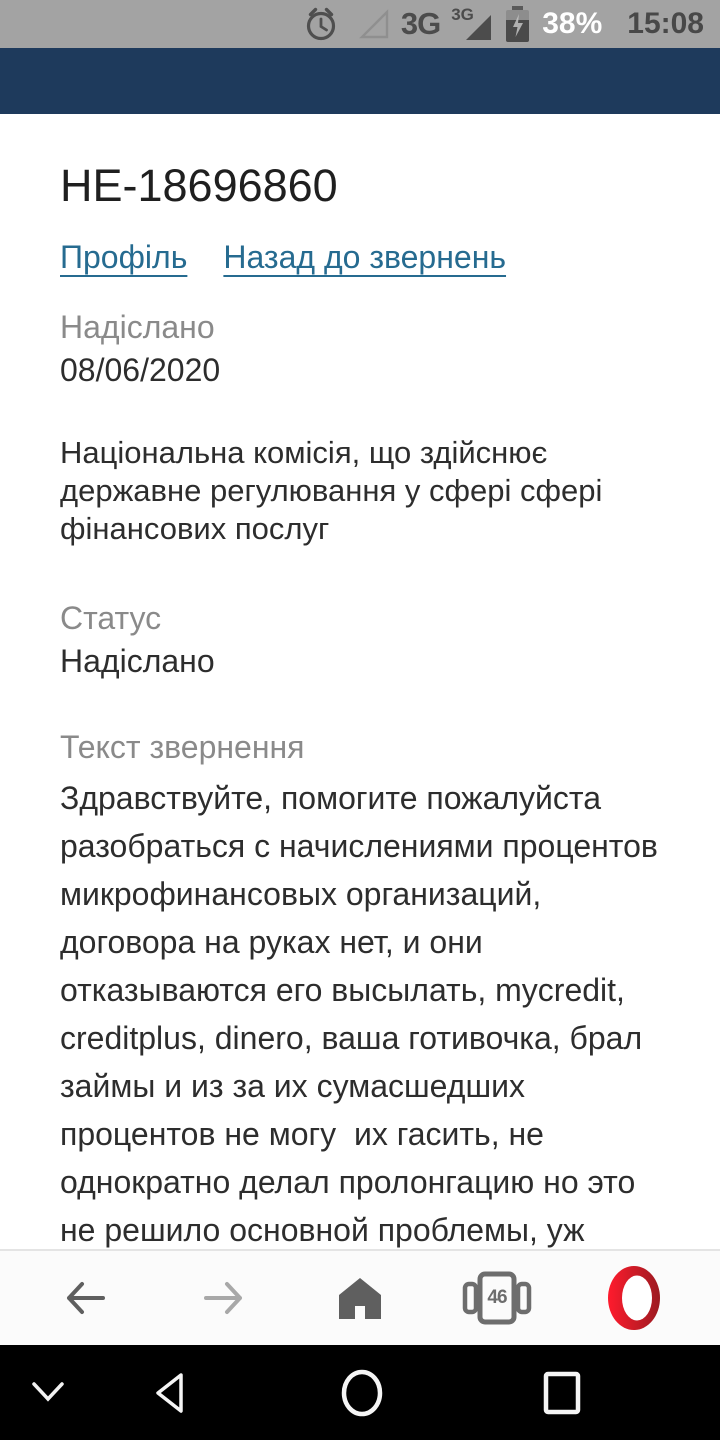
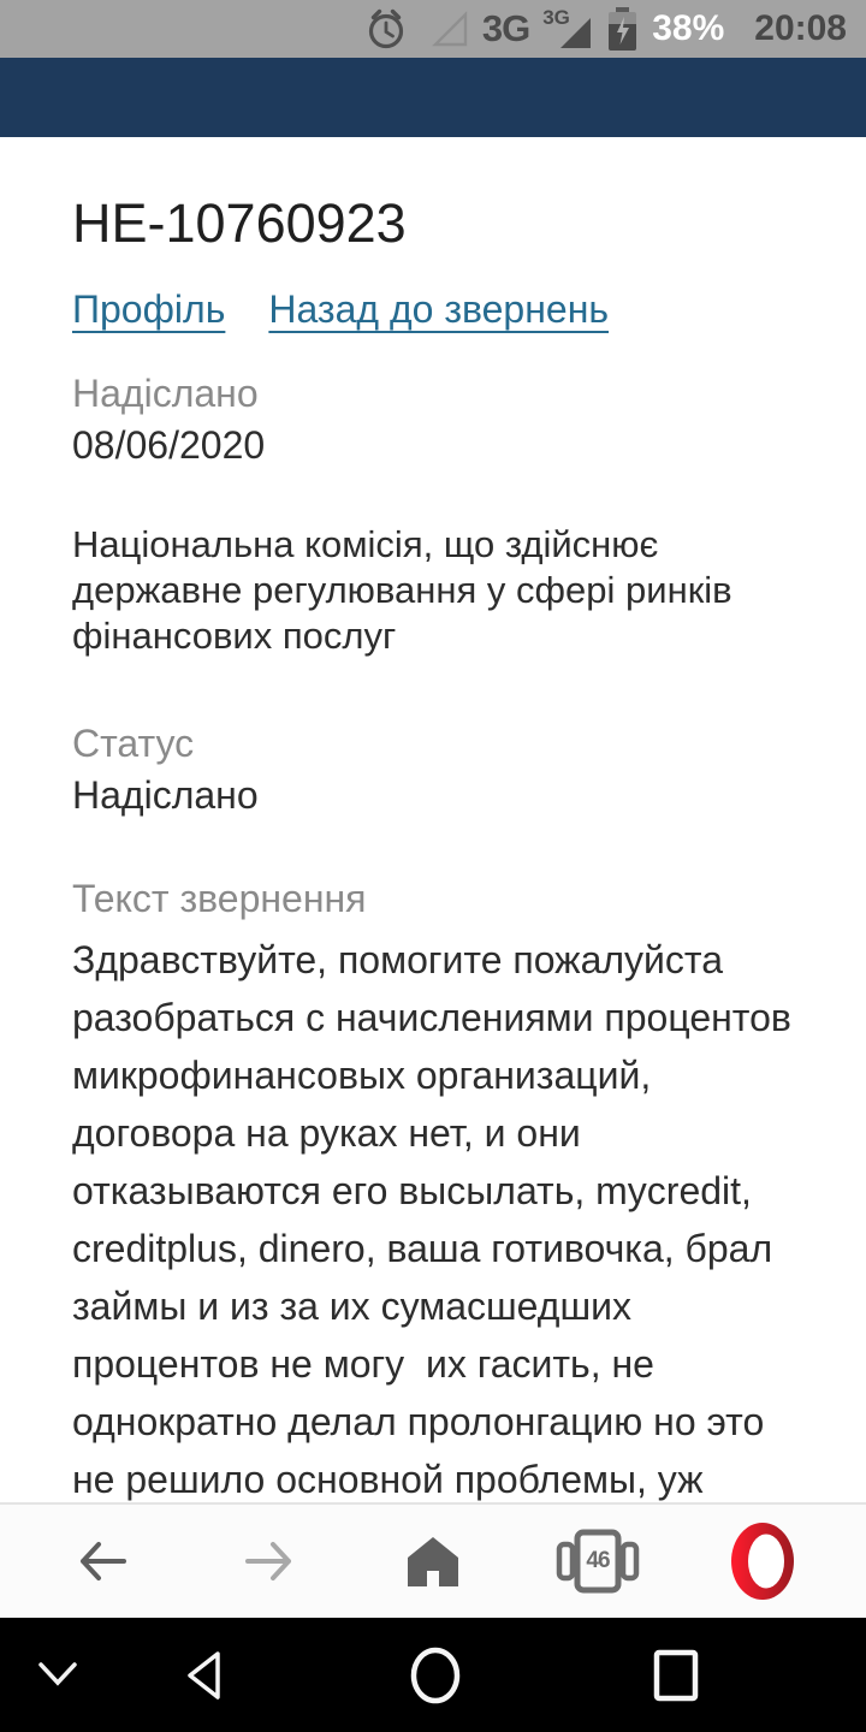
  3G
  3G
  38%
- 15:08
+ 20:08
- НЕ-18696860
+ НЕ-10760923
  Профіль
  Назад до звернень
  Надіслано
  08/06/2020
- Національна комісія, що здійснює державне регулювання у сфері сфері фінансових послуг
+ Національна комісія, що здійснює державне регулювання у сфері ринків фінансових послуг
  Статус
  Надіслано
  Текст звернення
  Здравствуйте, помогите пожалуйста разобраться с начислениями процентов микрофинансовых организаций, договора на руках нет, и они отказываются его высылать, mycredit, creditplus, dinero, ваша готивочка, брал займы и из за их сумасшедших процентов не могу их гасить, не однократно делал пролонгацию но это не решило основной проблемы, уж
  46
